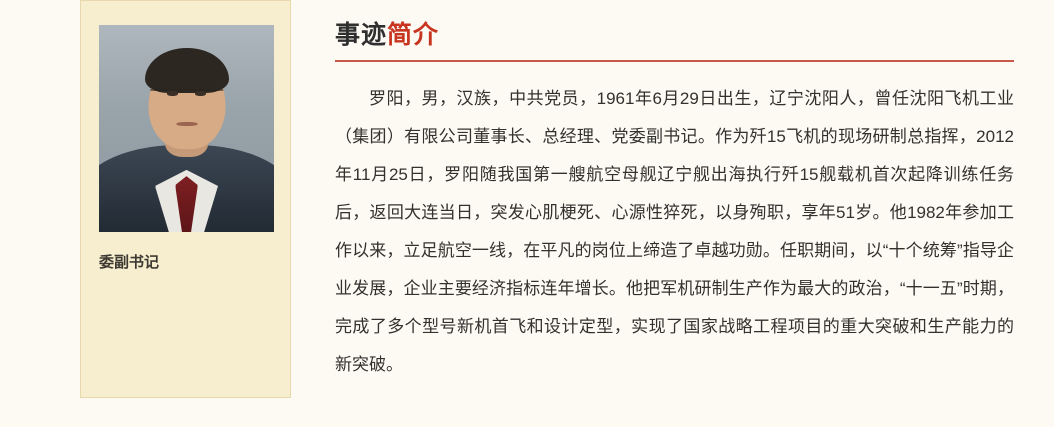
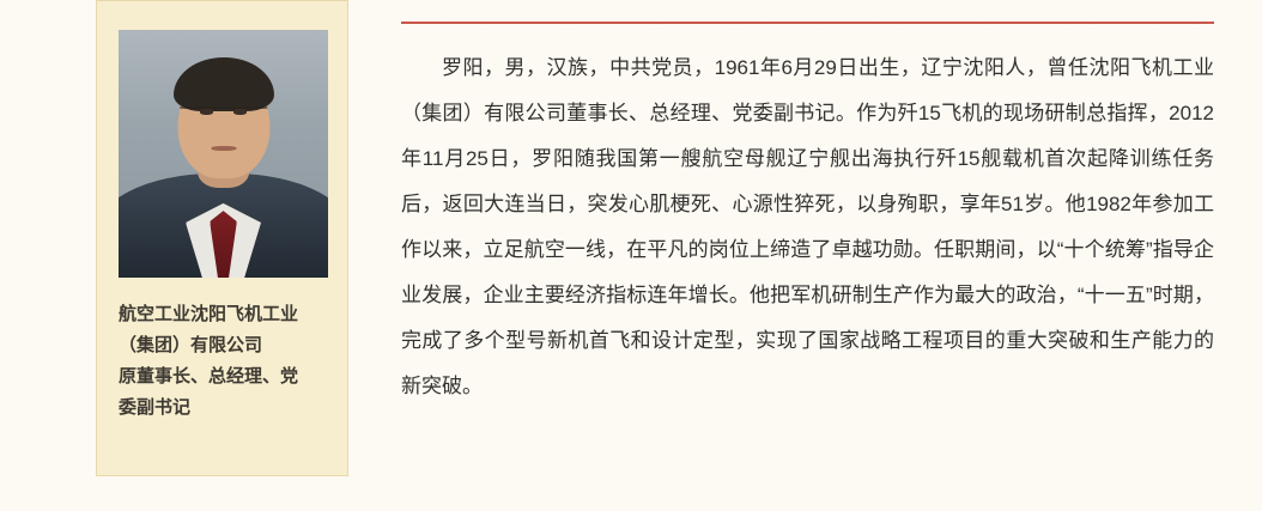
+ 航空工业沈阳飞机工业
+ （集团）有限公司
+ 原董事长、总经理、党
  委副书记
- 事迹简介
  罗阳，男，汉族，中共党员，1961年6月29日出生，辽宁沈阳人，曾任沈阳飞机工业（集团）有限公司董事长、总经理、党委副书记。作为歼15飞机的现场研制总指挥，2012年11月25日，罗阳随我国第一艘航空母舰辽宁舰出海执行歼15舰载机首次起降训练任务后，返回大连当日，突发心肌梗死、心源性猝死，以身殉职，享年51岁。他1982年参加工作以来，立足航空一线，在平凡的岗位上缔造了卓越功勋。任职期间，以“十个统筹”指导企业发展，企业主要经济指标连年增长。他把军机研制生产作为最大的政治，“十一五”时期，完成了多个型号新机首飞和设计定型，实现了国家战略工程项目的重大突破和生产能力的新突破。
